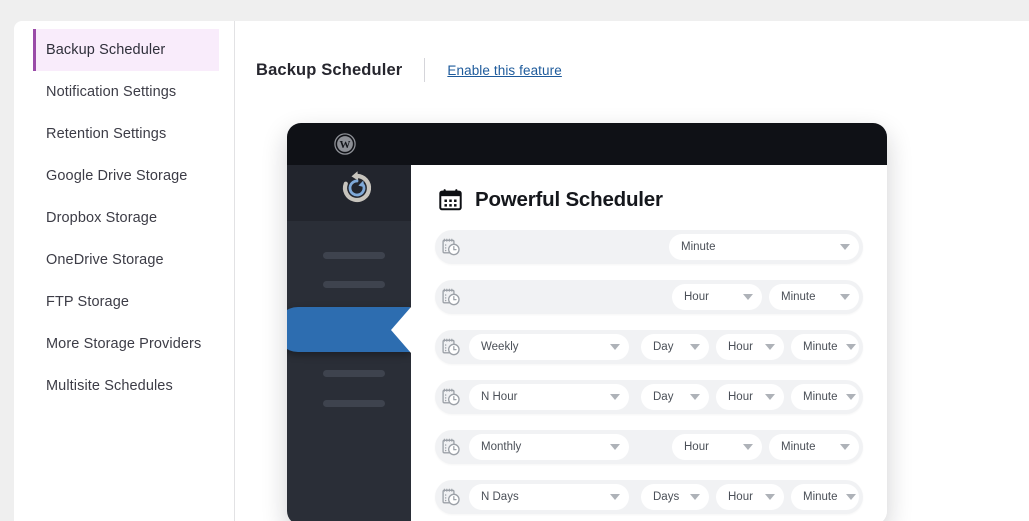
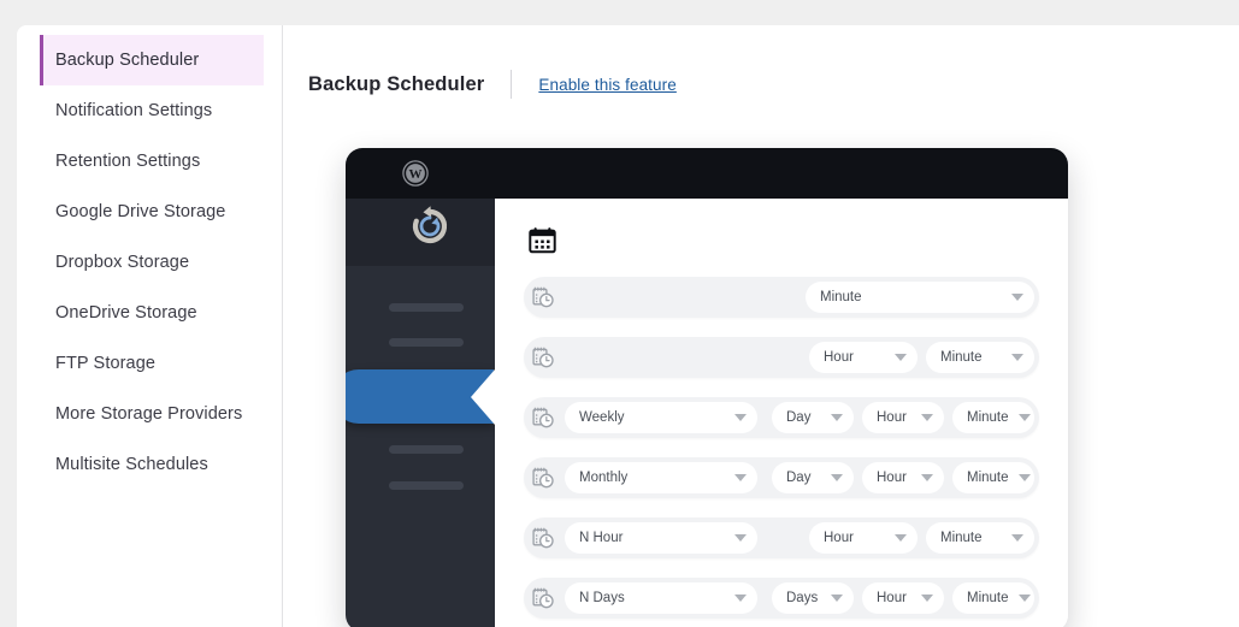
  Backup Scheduler
  Notification Settings
  Retention Settings
  Google Drive Storage
  Dropbox Storage
  OneDrive Storage
  FTP Storage
  More Storage Providers
  Multisite Schedules
  Backup Scheduler
  Enable this feature
  W
- Powerful Scheduler
  Minute
  Hour
  Minute
  Weekly
  Day
  Hour
  Minute
- N Hour
+ Monthly
  Day
  Hour
  Minute
- Monthly
+ N Hour
  Hour
  Minute
  N Days
  Days
  Hour
  Minute
